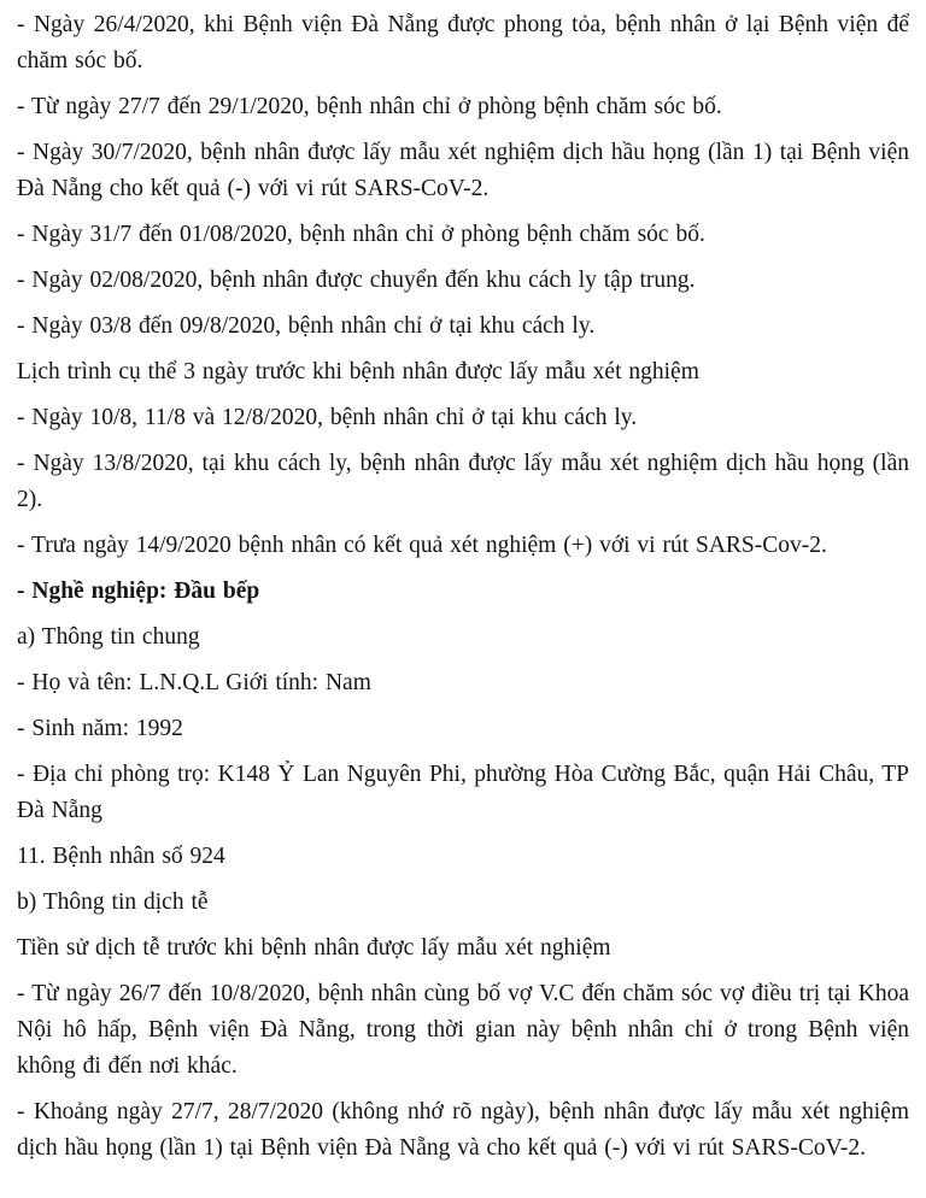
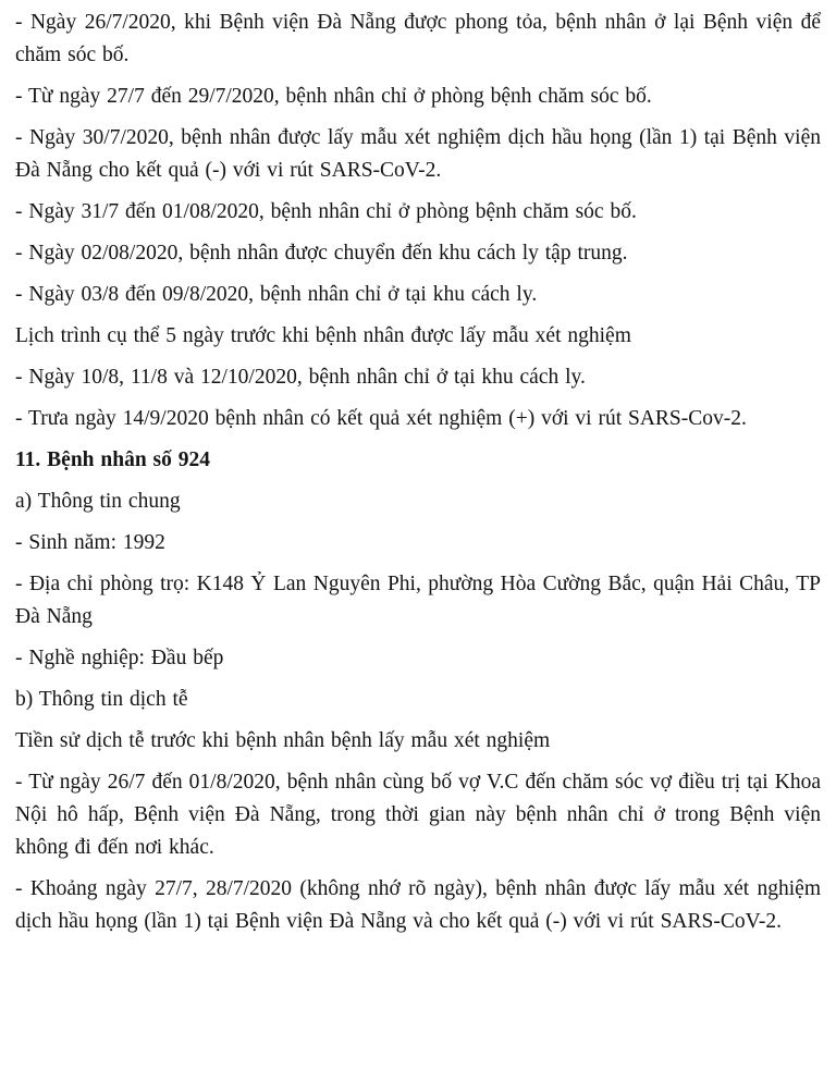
- - Ngày 26/4/2020, khi Bệnh viện Đà Nẵng được phong tỏa, bệnh nhân ở lại Bệnh viện để chăm sóc bố.
+ - Ngày 26/7/2020, khi Bệnh viện Đà Nẵng được phong tỏa, bệnh nhân ở lại Bệnh viện để chăm sóc bố.
- - Từ ngày 27/7 đến 29/1/2020, bệnh nhân chỉ ở phòng bệnh chăm sóc bố.
+ - Từ ngày 27/7 đến 29/7/2020, bệnh nhân chỉ ở phòng bệnh chăm sóc bố.
  - Ngày 30/7/2020, bệnh nhân được lấy mẫu xét nghiệm dịch hầu họng (lần 1) tại Bệnh viện Đà Nẵng cho kết quả (-) với vi rút SARS-CoV-2.
  - Ngày 31/7 đến 01/08/2020, bệnh nhân chỉ ở phòng bệnh chăm sóc bố.
  - Ngày 02/08/2020, bệnh nhân được chuyển đến khu cách ly tập trung.
  - Ngày 03/8 đến 09/8/2020, bệnh nhân chỉ ở tại khu cách ly.
- Lịch trình cụ thể 3 ngày trước khi bệnh nhân được lấy mẫu xét nghiệm
+ Lịch trình cụ thể 5 ngày trước khi bệnh nhân được lấy mẫu xét nghiệm
- - Ngày 10/8, 11/8 và 12/8/2020, bệnh nhân chỉ ở tại khu cách ly.
+ - Ngày 10/8, 11/8 và 12/10/2020, bệnh nhân chỉ ở tại khu cách ly.
- - Ngày 13/8/2020, tại khu cách ly, bệnh nhân được lấy mẫu xét nghiệm dịch hầu họng (lần 2).
  - Trưa ngày 14/9/2020 bệnh nhân có kết quả xét nghiệm (+) với vi rút SARS-Cov-2.
- - Nghề nghiệp: Đầu bếp
+ 11. Bệnh nhân số 924
  a) Thông tin chung
- - Họ và tên: L.N.Q.L Giới tính: Nam
  - Sinh năm: 1992
  - Địa chỉ phòng trọ: K148 Ỷ Lan Nguyên Phi, phường Hòa Cường Bắc, quận Hải Châu, TP Đà Nẵng
- 11. Bệnh nhân số 924
+ - Nghề nghiệp: Đầu bếp
  b) Thông tin dịch tễ
- Tiền sử dịch tễ trước khi bệnh nhân được lấy mẫu xét nghiệm
+ Tiền sử dịch tễ trước khi bệnh nhân bệnh lấy mẫu xét nghiệm
- - Từ ngày 26/7 đến 10/8/2020, bệnh nhân cùng bố vợ V.C đến chăm sóc vợ điều trị tại Khoa Nội hô hấp, Bệnh viện Đà Nẵng, trong thời gian này bệnh nhân chỉ ở trong Bệnh viện không đi đến nơi khác.
+ - Từ ngày 26/7 đến 01/8/2020, bệnh nhân cùng bố vợ V.C đến chăm sóc vợ điều trị tại Khoa Nội hô hấp, Bệnh viện Đà Nẵng, trong thời gian này bệnh nhân chỉ ở trong Bệnh viện không đi đến nơi khác.
  - Khoảng ngày 27/7, 28/7/2020 (không nhớ rõ ngày), bệnh nhân được lấy mẫu xét nghiệm dịch hầu họng (lần 1) tại Bệnh viện Đà Nẵng và cho kết quả (-) với vi rút SARS-CoV-2.
